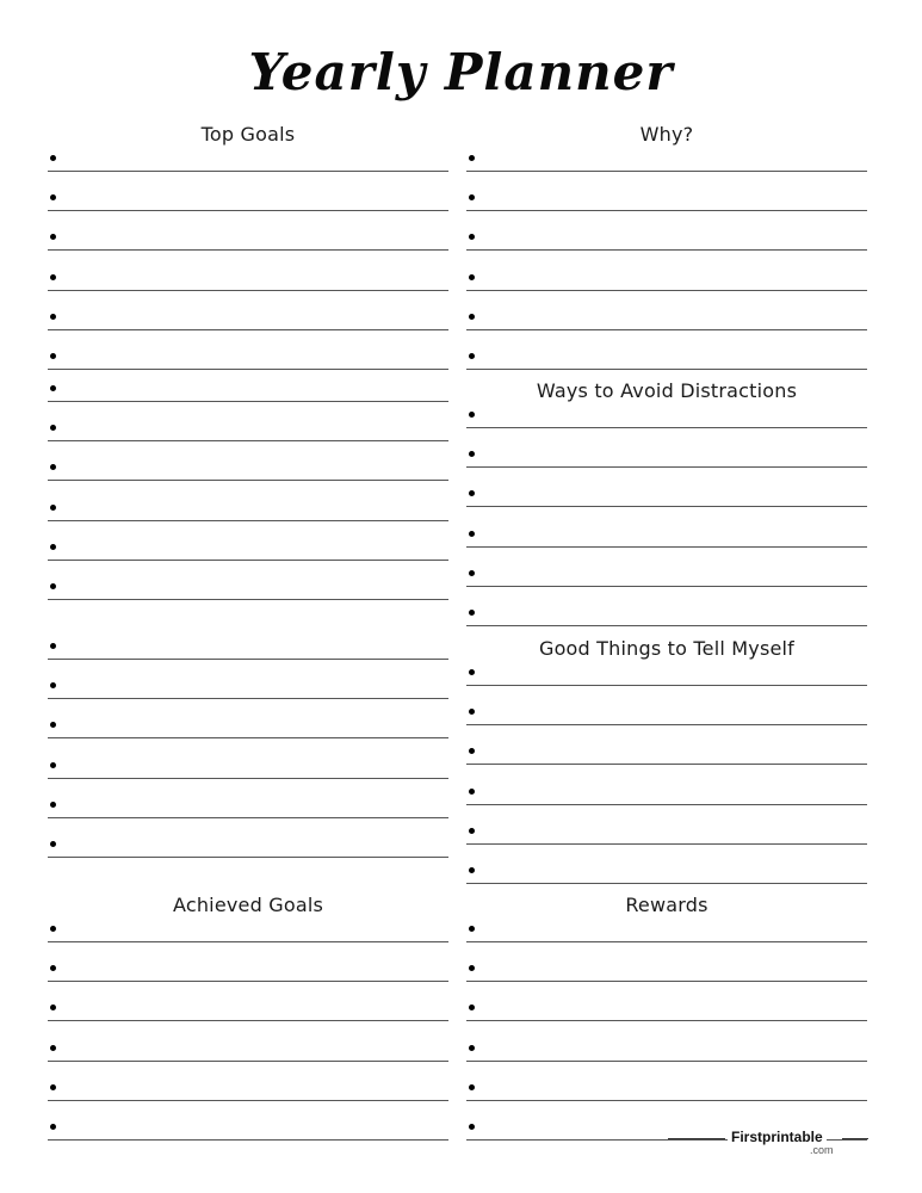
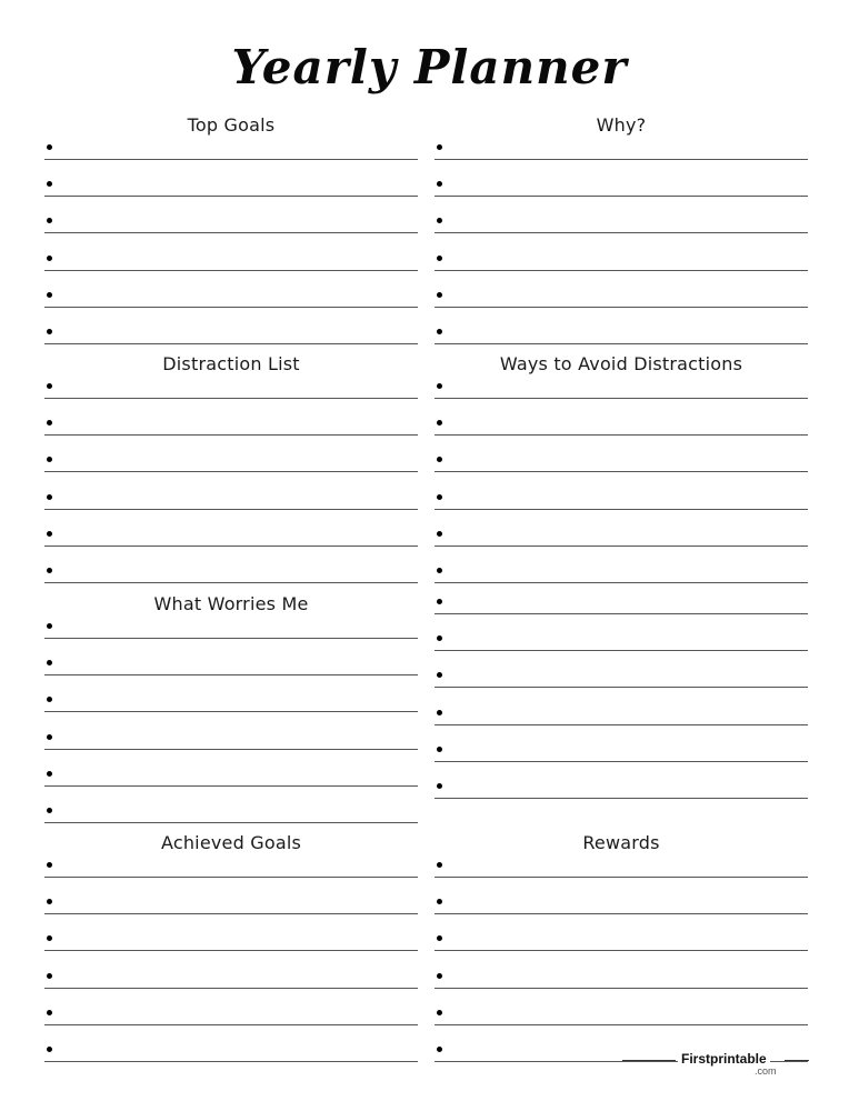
  Yearly Planner
  Top Goals
+ Distraction List
+ What Worries Me
  Achieved Goals
  Why?
  Ways to Avoid Distractions
- Good Things to Tell Myself
  Rewards
  Firstprintable
  .com
